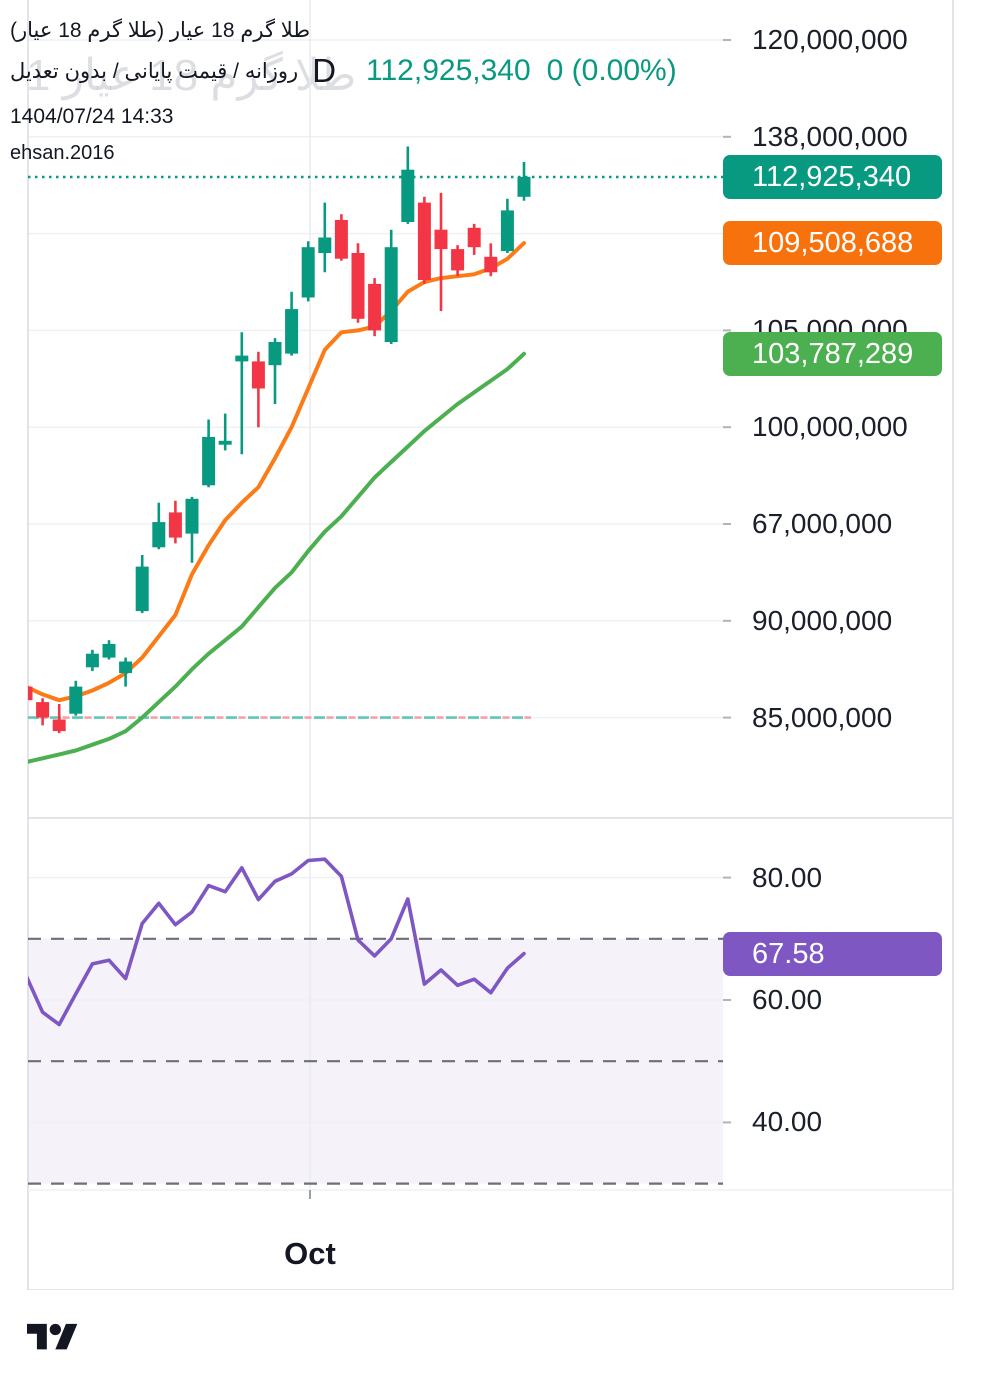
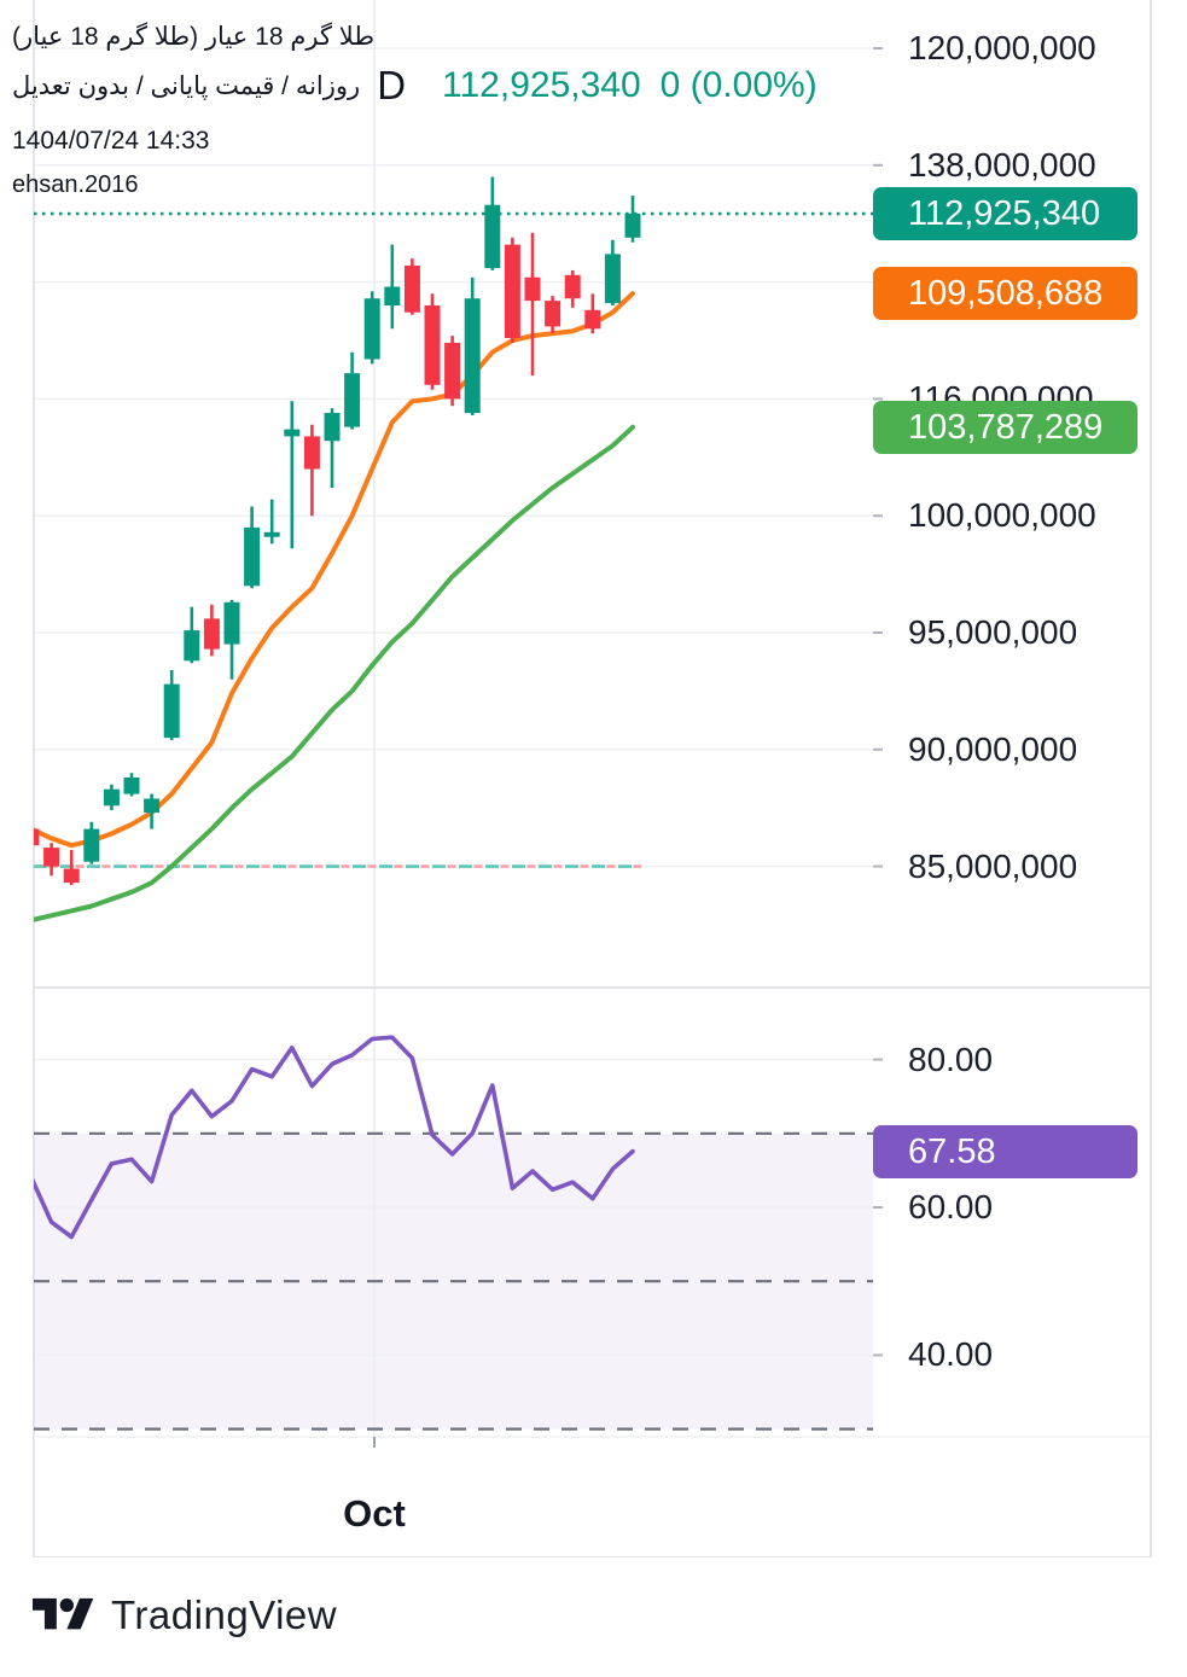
- طلا گرم 18 عیار 1
  طلا گرم 18 عیار (طلا گرم 18 عیار)
  روزانه / قیمت پایانی / بدون تعدیل
  D
  112,925,340
  0 (0.00%)
  1404/07/24 14:33
  ehsan.2016
  120,000,000
  138,000,000
- 105,000,000
+ 116,000,000
  100,000,000
- 67,000,000
+ 95,000,000
  90,000,000
  85,000,000
  80.00
  60.00
  40.00
  112,925,340
  109,508,688
  103,787,289
  67.58
  Oct
+ TradingView
